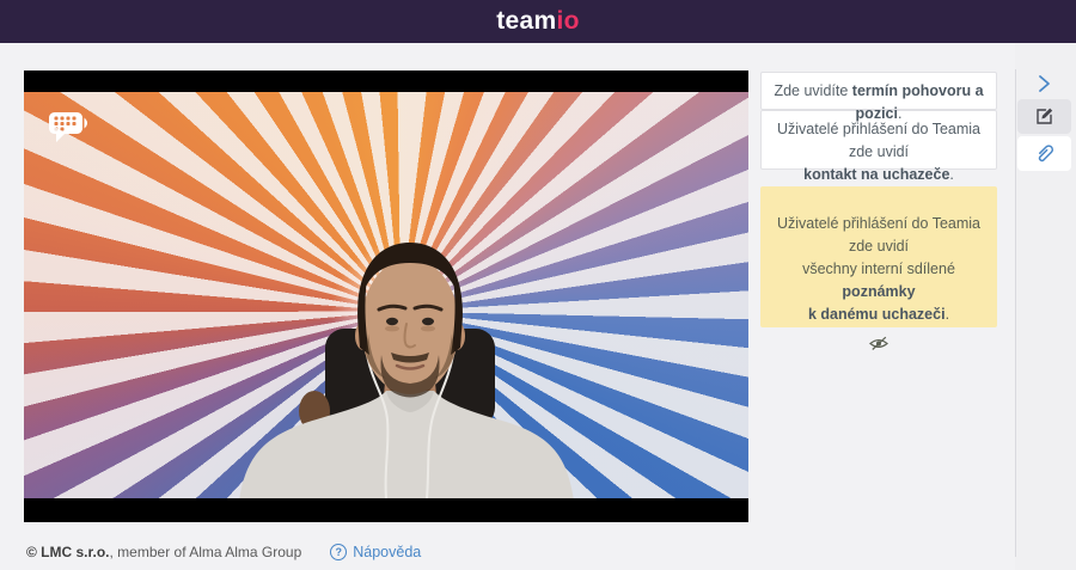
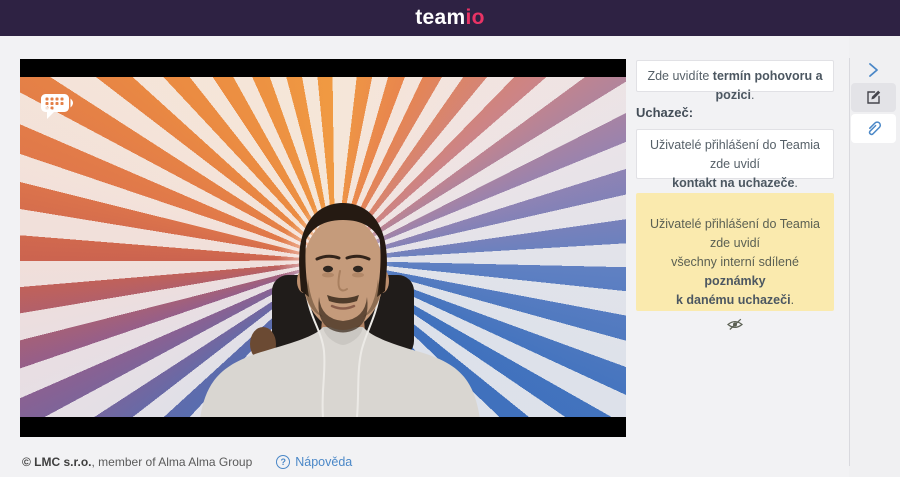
  teamio
  Zde uvidíte termín pohovoru a pozici.
+ Uchazeč:
  Uživatelé přihlášení do Teamia zde uvidí
  kontakt na uchazeče.
  Uživatelé přihlášení do Teamia zde uvidí
  všechny interní sdílené poznámky
  k danému uchazeči.
  © LMC s.r.o., member of Alma Alma Group
  ?
  Nápověda
